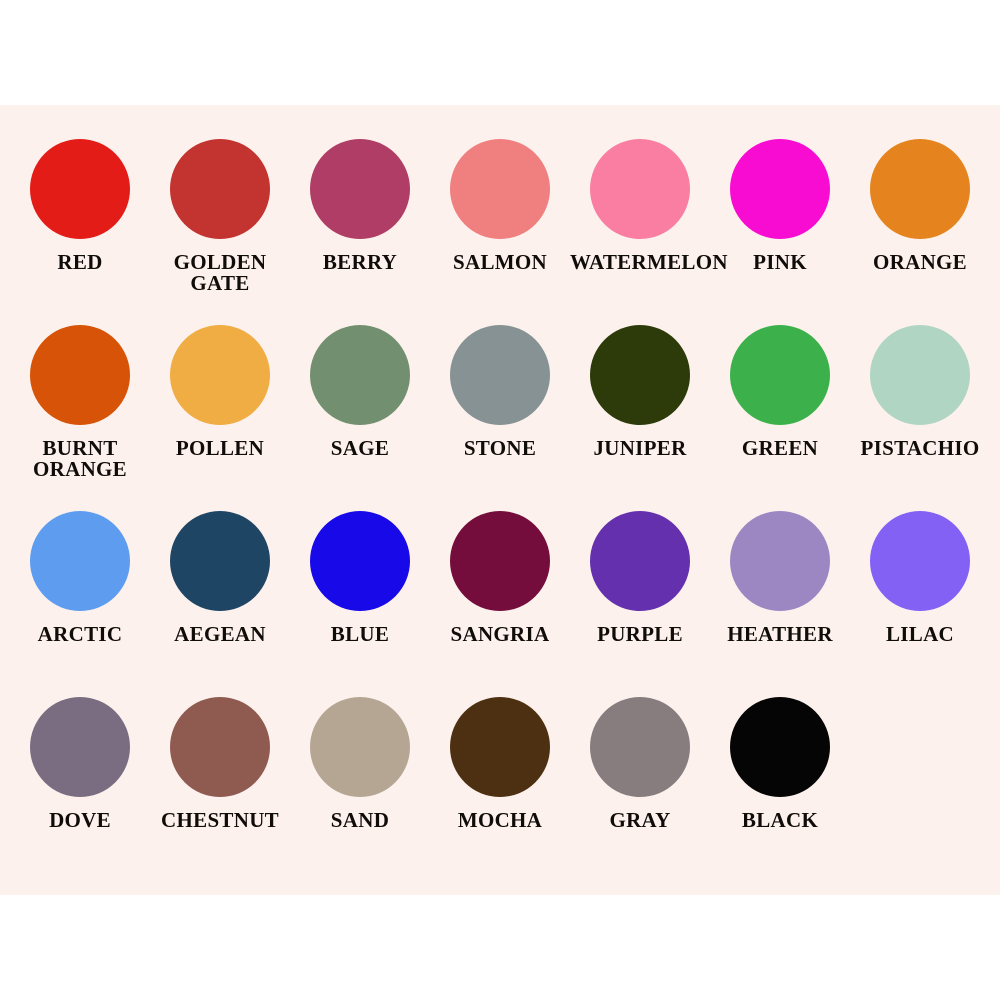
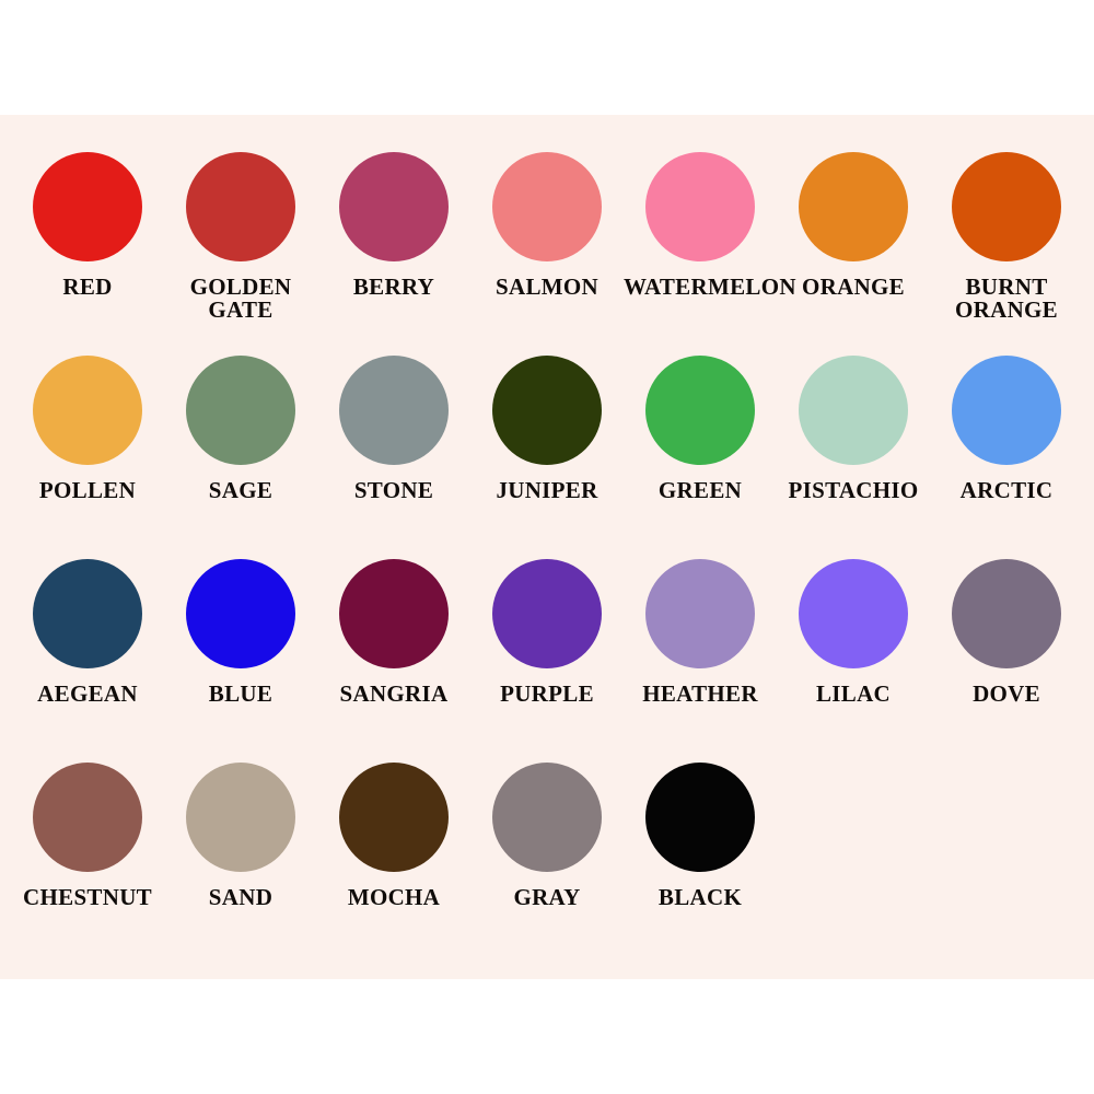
  RED
  GOLDEN
  GATE
  BERRY
  SALMON
  WATERMELO
- PINK
  ORANGE
  BURNT
  ORANGE
  POLLEN
  SAGE
  STONE
  JUNIPER
  GREEN
  PISTACHIO
  ARCTIC
  AEGEAN
  BLUE
  SANGRIA
  PURPLE
  HEATHER
  LILAC
  DOVE
  CHESTNUT
  SAND
  MOCHA
  GRAY
  BLACK
